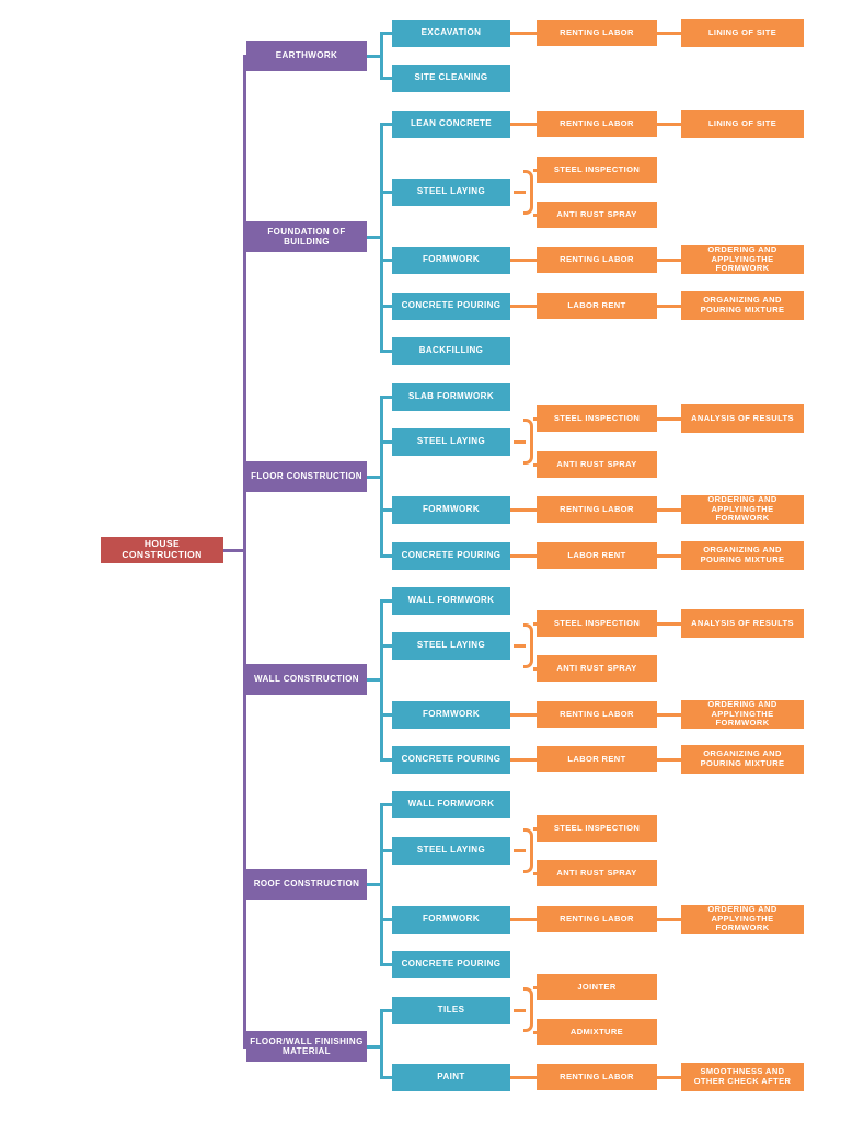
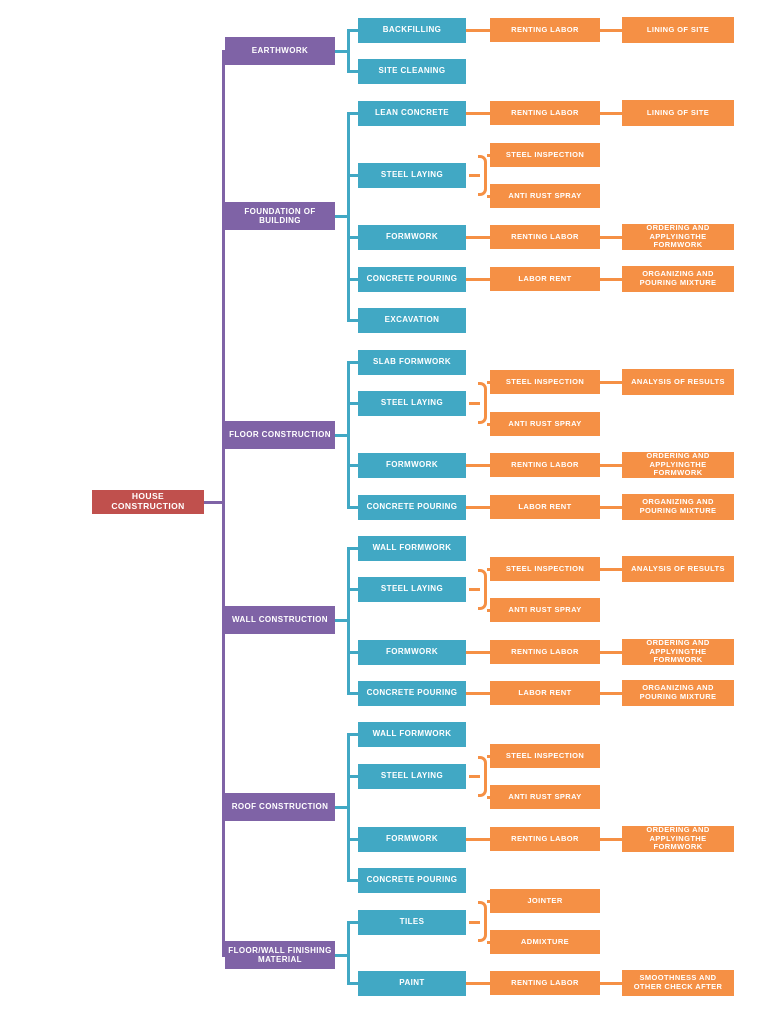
  HOUSE CONSTRUCTION
  EARTHWORK
- EXCAVATION
+ BACKFILLING
  RENTING LABOR
  LINING OF SITE
  SITE CLEANING
  FOUNDATION OF BUILDING
  LEAN CONCRETE
  RENTING LABOR
  LINING OF SITE
  STEEL LAYING
  STEEL INSPECTION
  ANTI RUST SPRAY
  FORMWORK
  RENTING LABOR
  ORDERING AND APPLYINGTHE FORMWORK
  CONCRETE POURING
  LABOR RENT
  ORGANIZING AND POURING MIXTURE
- BACKFILLING
+ EXCAVATION
  FLOOR CONSTRUCTION
  SLAB FORMWORK
  STEEL LAYING
  STEEL INSPECTION
  ANALYSIS OF RESULTS
  ANTI RUST SPRAY
  FORMWORK
  RENTING LABOR
  ORDERING AND APPLYINGTHE FORMWORK
  CONCRETE POURING
  LABOR RENT
  ORGANIZING AND POURING MIXTURE
  WALL CONSTRUCTION
  WALL FORMWORK
  STEEL LAYING
  STEEL INSPECTION
  ANALYSIS OF RESULTS
  ANTI RUST SPRAY
  FORMWORK
  RENTING LABOR
  ORDERING AND APPLYINGTHE FORMWORK
  CONCRETE POURING
  LABOR RENT
  ORGANIZING AND POURING MIXTURE
  ROOF CONSTRUCTION
  WALL FORMWORK
  STEEL LAYING
  STEEL INSPECTION
  ANTI RUST SPRAY
  FORMWORK
  RENTING LABOR
  ORDERING AND APPLYINGTHE FORMWORK
  CONCRETE POURING
  FLOOR/WALL FINISHING MATERIAL
  TILES
  JOINTER
  ADMIXTURE
  PAINT
  RENTING LABOR
  SMOOTHNESS AND OTHER CHECK AFTER
